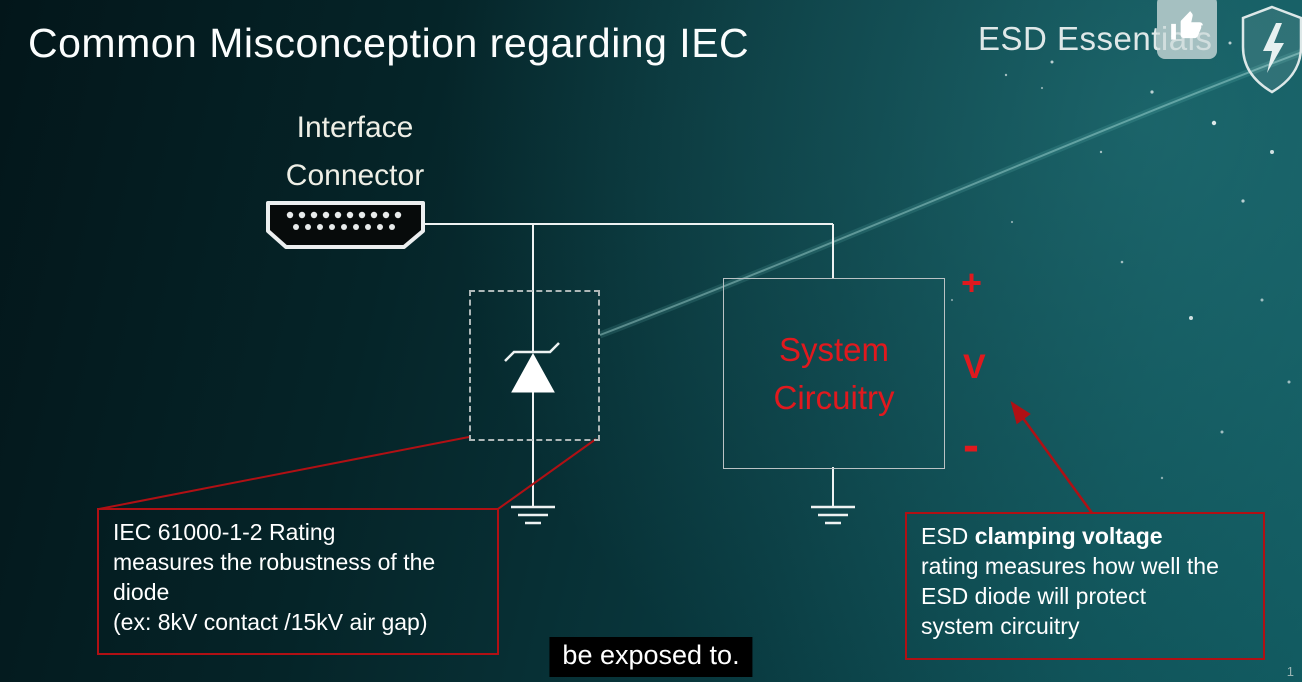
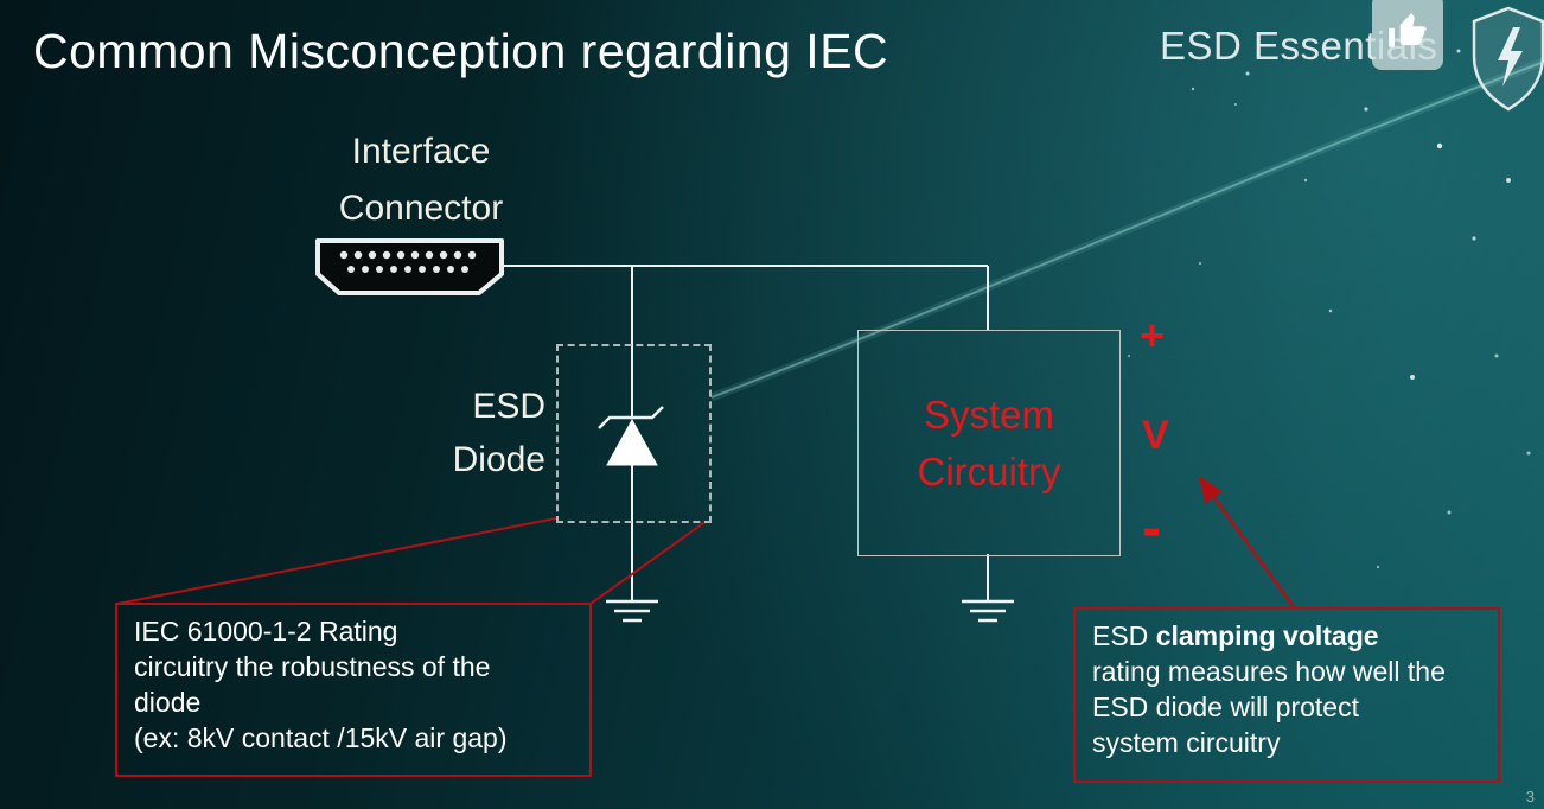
  Common Misconception regarding IEC
  ESD Essentials
  Interface
  Connector
+ ESD
+ Diode
  System
  Circuitry
  +
  V
  -
  IEC 61000-1-2 Rating
- measures the robustness of the
+ circuitry the robustness of the
  diode
  (ex: 8kV contact /15kV air gap)
  ESD clamping voltage
  rating measures how well the
  ESD diode will protect
  system circuitry
- be exposed to.
- 1
+ 3
